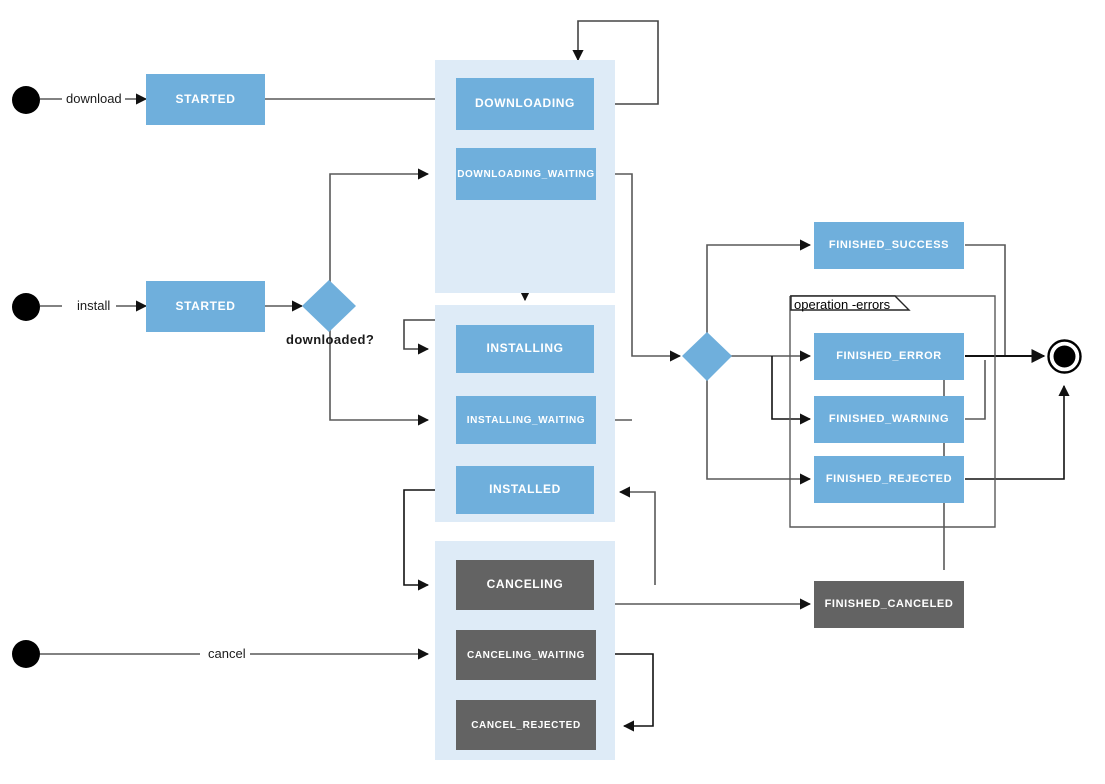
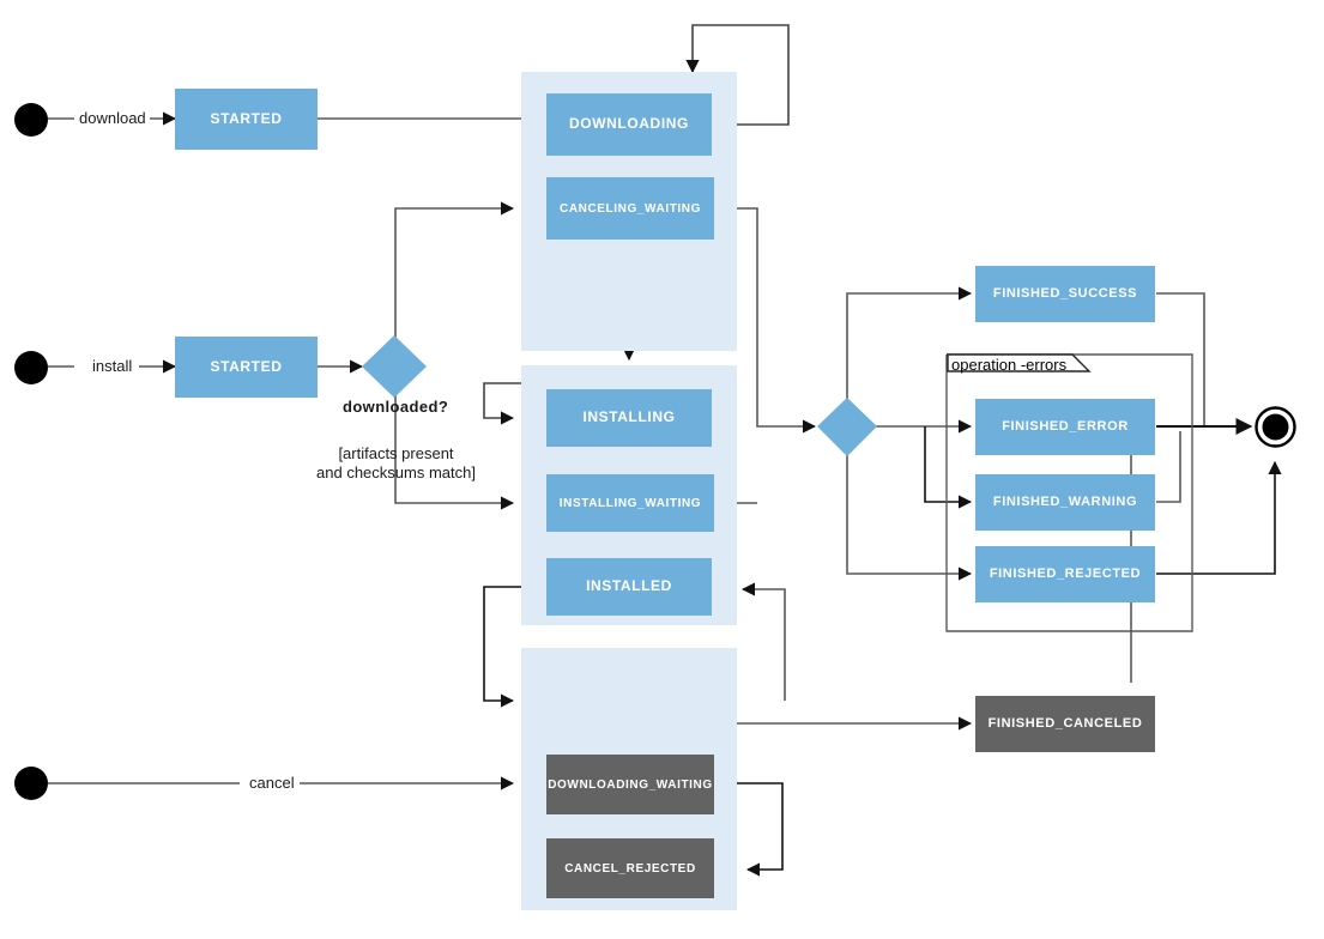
  download
  install
  cancel
  STARTED
  STARTED
  downloaded?
+ [artifacts present
+ and checksums match]
  DOWNLOADING
- DOWNLOADING_WAITING
+ CANCELING_WAITING
  INSTALLING
  INSTALLING_WAITING
  INSTALLED
- CANCELING
- CANCELING_WAITING
+ DOWNLOADING_WAITING
  CANCEL_REJECTED
  operation -errors
  FINISHED_SUCCESS
  FINISHED_ERROR
  FINISHED_WARNING
  FINISHED_REJECTED
  FINISHED_CANCELED
